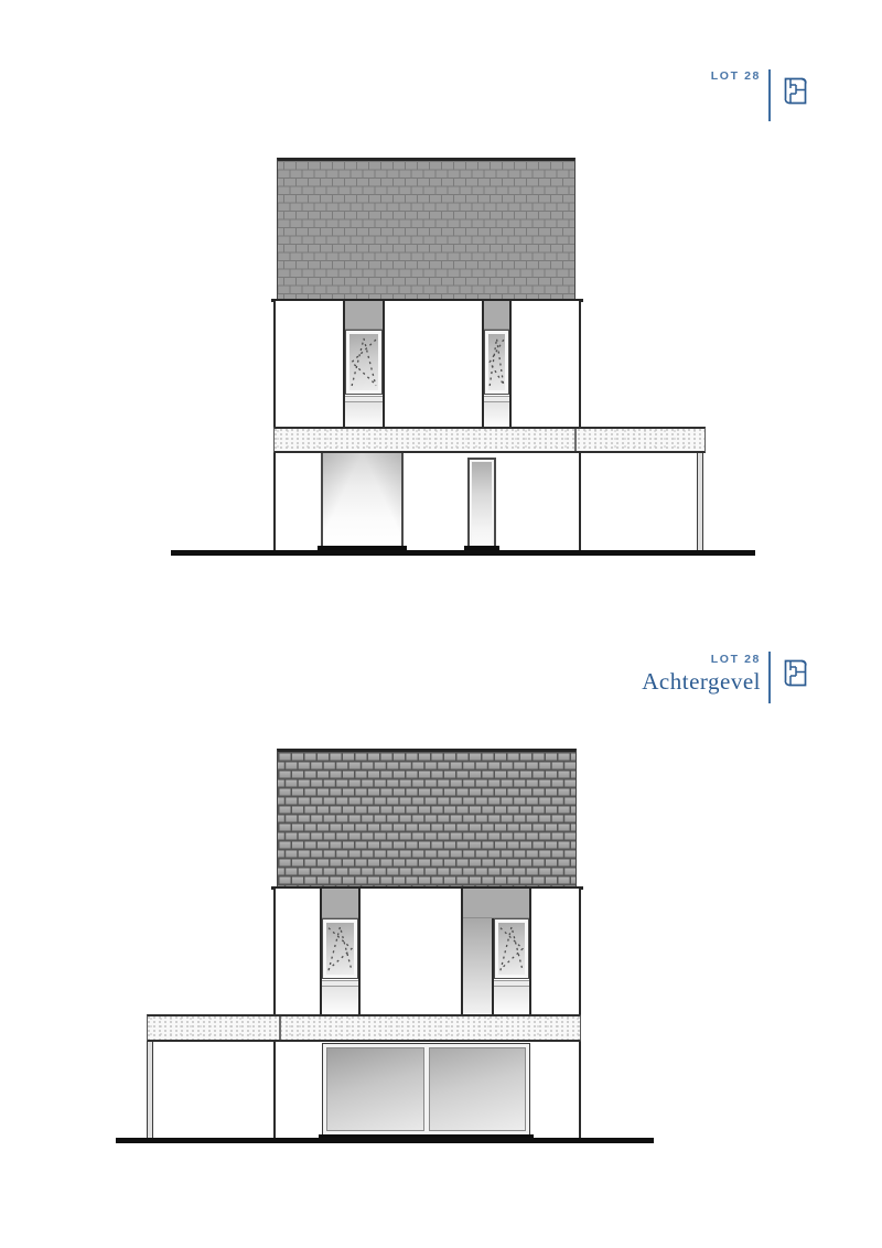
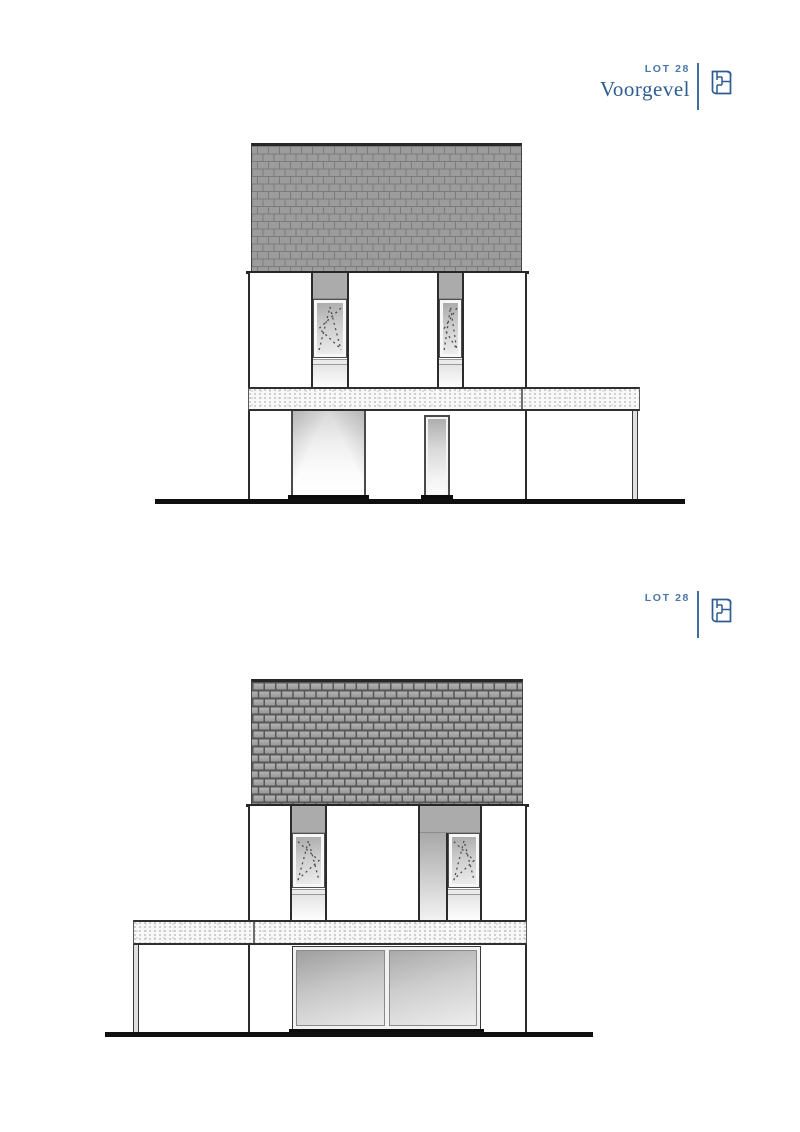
  LOT 28
+ Voorgevel
  LOT 28
- Achtergevel
